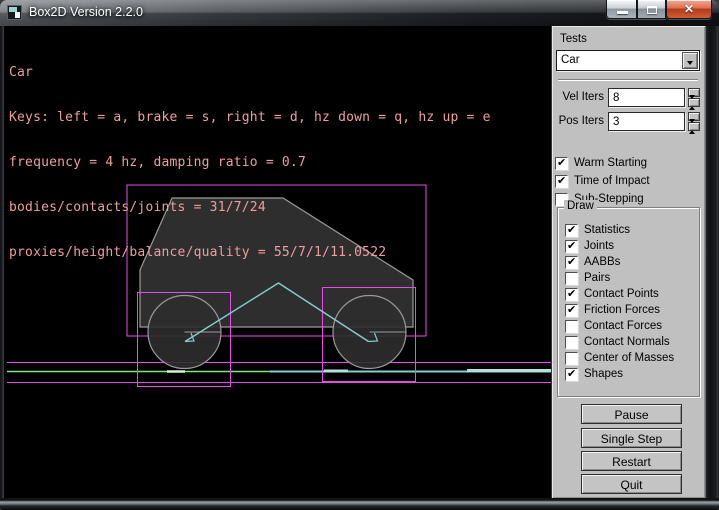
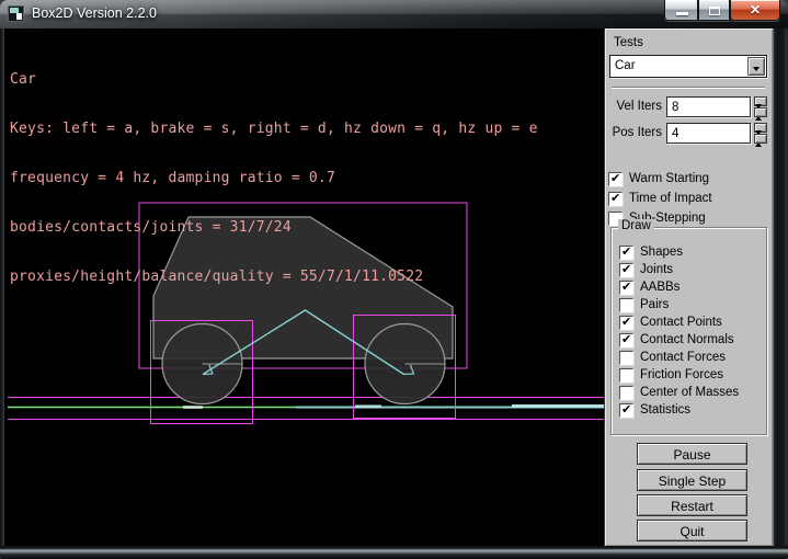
  Box2D Version 2.2.0
  ✕
  Car
  Keys: left = a, brake = s, right = d, hz down = q, hz up = e
  frequency = 4 hz, damping ratio = 0.7
  bodies/contacts/joints = 31/7/24
  proxies/height/balance/quality = 55/7/1/11.0522
  Tests
  Car
  Vel Iters
  8
  Pos Iters
- 3
+ 4
  ✔
  Warm Starting
  ✔
  Time of Impact
  Sub-Stepping
  Draw
  ✔
- Statistics
+ Shapes
  ✔
  Joints
  ✔
  AABBs
  Pairs
  ✔
  Contact Points
  ✔
- Friction Forces
+ Contact Normals
  Contact Forces
- Contact Normals
+ Friction Forces
  Center of Masses
  ✔
- Shapes
+ Statistics
  Pause
  Single Step
  Restart
  Quit
